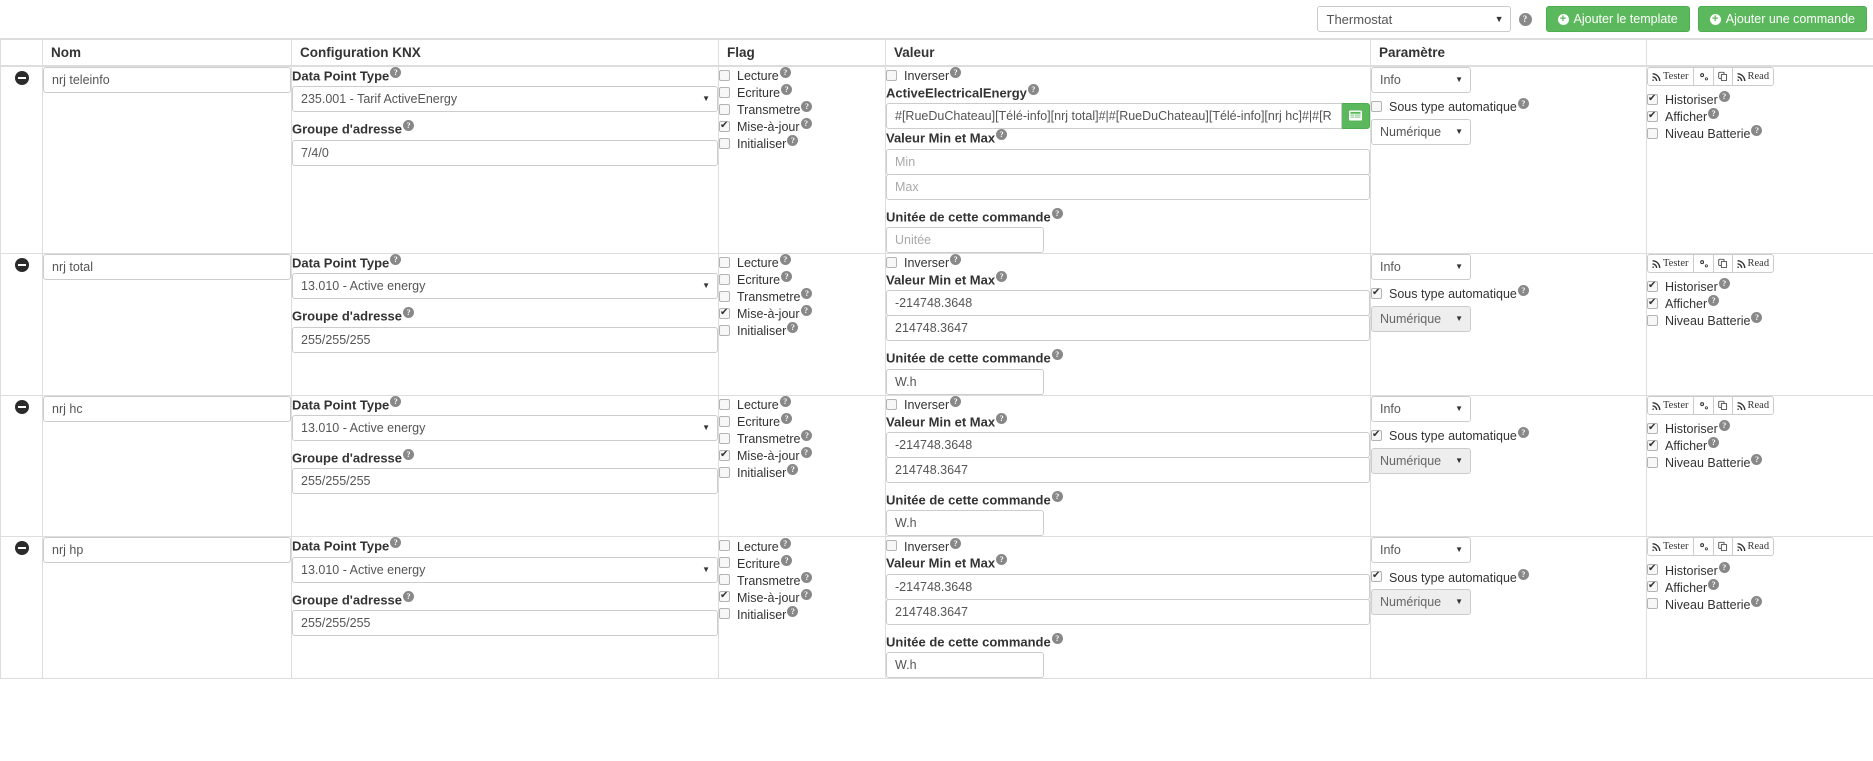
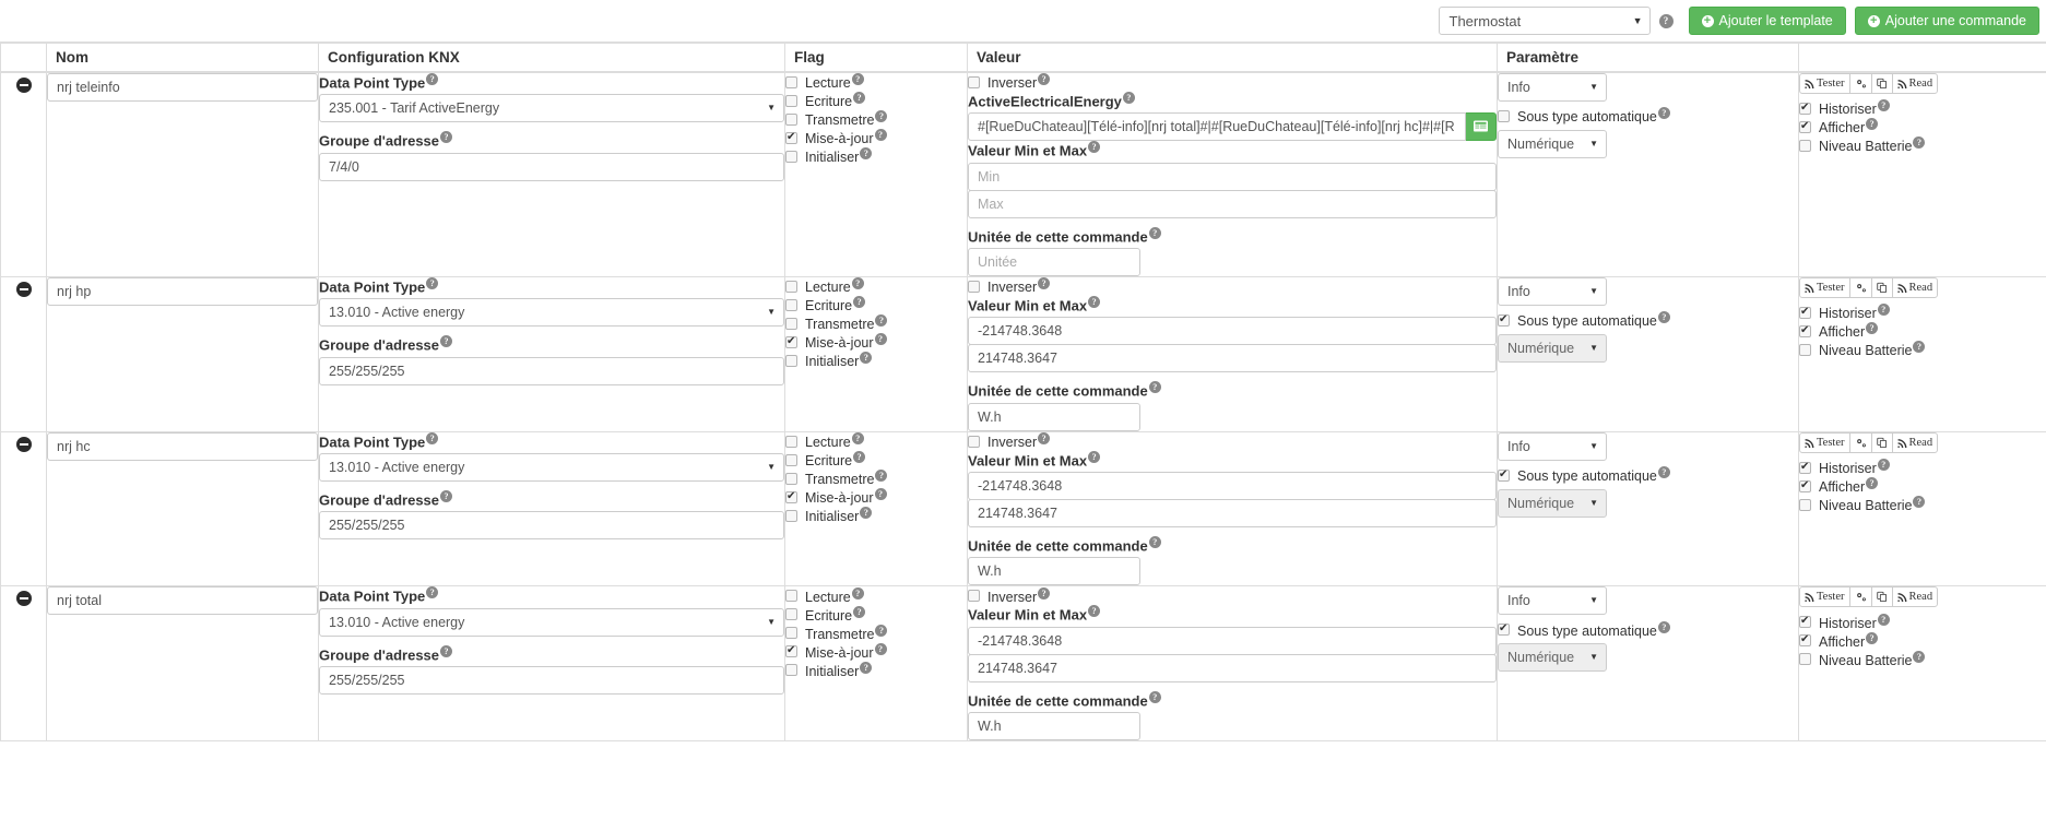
  Thermostat
  ▼
  ?
  +
  Ajouter le template
  +
  Ajouter une commande
  	Nom	Configuration KNX	Flag	Valeur	Paramètre
  	nrj teleinfo	Data Point Type ?235.001 - Tarif ActiveEnergyGroupe d'adresse ?7/4/0	Lecture ?Ecriture ?Transmetre ?Mise-à-jour ?Initialiser ?	Inverser ?ActiveElectricalEnergy ?#[RueDuChateau][Télé-info][nrj total]#|#[RueDuChateau][Télé-info][nrj hc]#|#[RValeur Min et Max ?MinMaxUnitée de cette commande ?Unitée	InfoSous type automatique ?Numérique	Tester ReadHistoriser ?Afficher ?Niveau Batterie ?
- 	nrj total	Data Point Type ?13.010 - Active energyGroupe d'adresse ?255/255/255	Lecture ?Ecriture ?Transmetre ?Mise-à-jour ?Initialiser ?	Inverser ?Valeur Min et Max ?-214748.3648214748.3647Unitée de cette commande ?W.h	InfoSous type automatique ?Numérique	Tester ReadHistoriser ?Afficher ?Niveau Batterie ?
+ 	nrj hp	Data Point Type ?13.010 - Active energyGroupe d'adresse ?255/255/255	Lecture ?Ecriture ?Transmetre ?Mise-à-jour ?Initialiser ?	Inverser ?Valeur Min et Max ?-214748.3648214748.3647Unitée de cette commande ?W.h	InfoSous type automatique ?Numérique	Tester ReadHistoriser ?Afficher ?Niveau Batterie ?
  	nrj hc	Data Point Type ?13.010 - Active energyGroupe d'adresse ?255/255/255	Lecture ?Ecriture ?Transmetre ?Mise-à-jour ?Initialiser ?	Inverser ?Valeur Min et Max ?-214748.3648214748.3647Unitée de cette commande ?W.h	InfoSous type automatique ?Numérique	Tester ReadHistoriser ?Afficher ?Niveau Batterie ?
- 	nrj hp	Data Point Type ?13.010 - Active energyGroupe d'adresse ?255/255/255	Lecture ?Ecriture ?Transmetre ?Mise-à-jour ?Initialiser ?	Inverser ?Valeur Min et Max ?-214748.3648214748.3647Unitée de cette commande ?W.h	InfoSous type automatique ?Numérique	Tester ReadHistoriser ?Afficher ?Niveau Batterie ?
+ 	nrj total	Data Point Type ?13.010 - Active energyGroupe d'adresse ?255/255/255	Lecture ?Ecriture ?Transmetre ?Mise-à-jour ?Initialiser ?	Inverser ?Valeur Min et Max ?-214748.3648214748.3647Unitée de cette commande ?W.h	InfoSous type automatique ?Numérique	Tester ReadHistoriser ?Afficher ?Niveau Batterie ?
